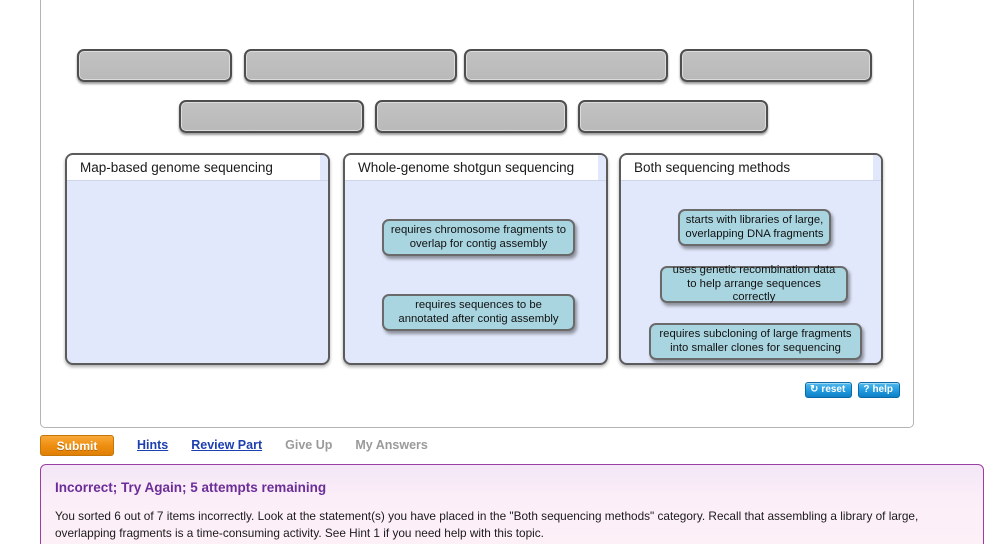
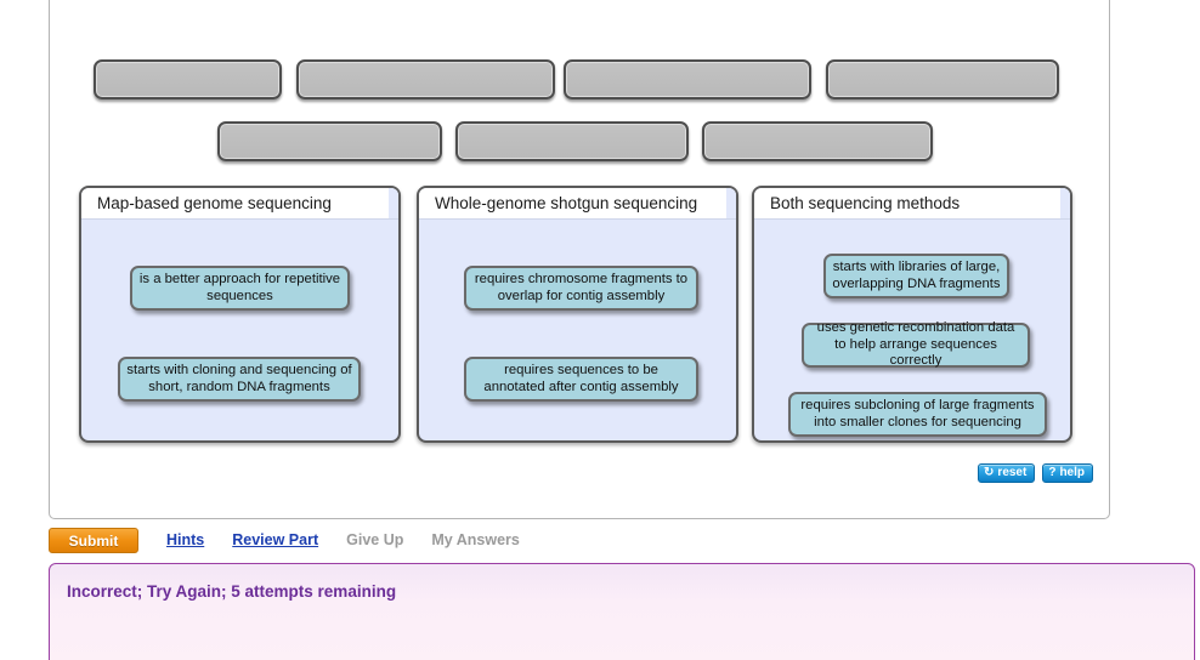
  Map-based genome sequencing
+ is a better approach for repetitive sequences
+ starts with cloning and sequencing of short, random DNA fragments
  Whole-genome shotgun sequencing
  requires chromosome fragments to overlap for contig assembly
  requires sequences to be annotated after contig assembly
  Both sequencing methods
  starts with libraries of large, overlapping DNA fragments
  uses genetic recombination data to help arrange sequences correctly
  requires subcloning of large fragments into smaller clones for sequencing
  ↻
  reset
  ?
  help
  Submit
  Hints
  Review Part
  Give Up
  My Answers
  Incorrect; Try Again; 5 attempts remaining
- You sorted 6 out of 7 items incorrectly. Look at the statement(s) you have placed in the "Both sequencing methods" category. Recall that assembling a library of large, overlapping fragments is a time-consuming activity. See Hint 1 if you need help with this topic.
